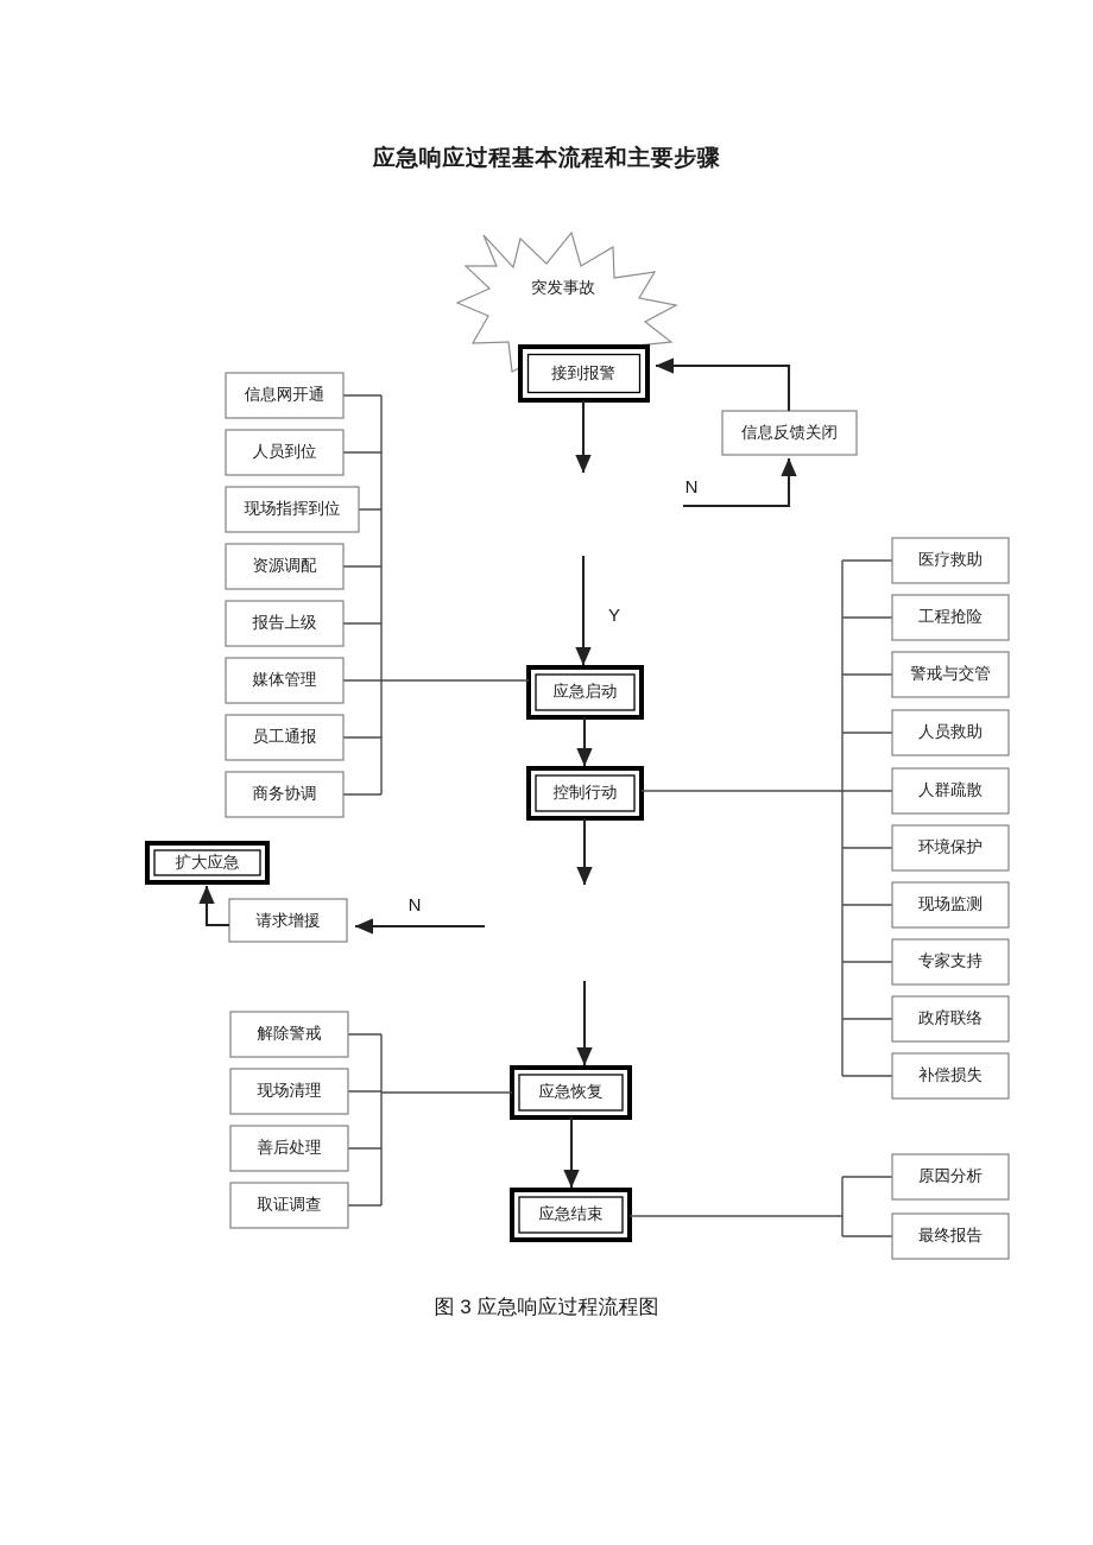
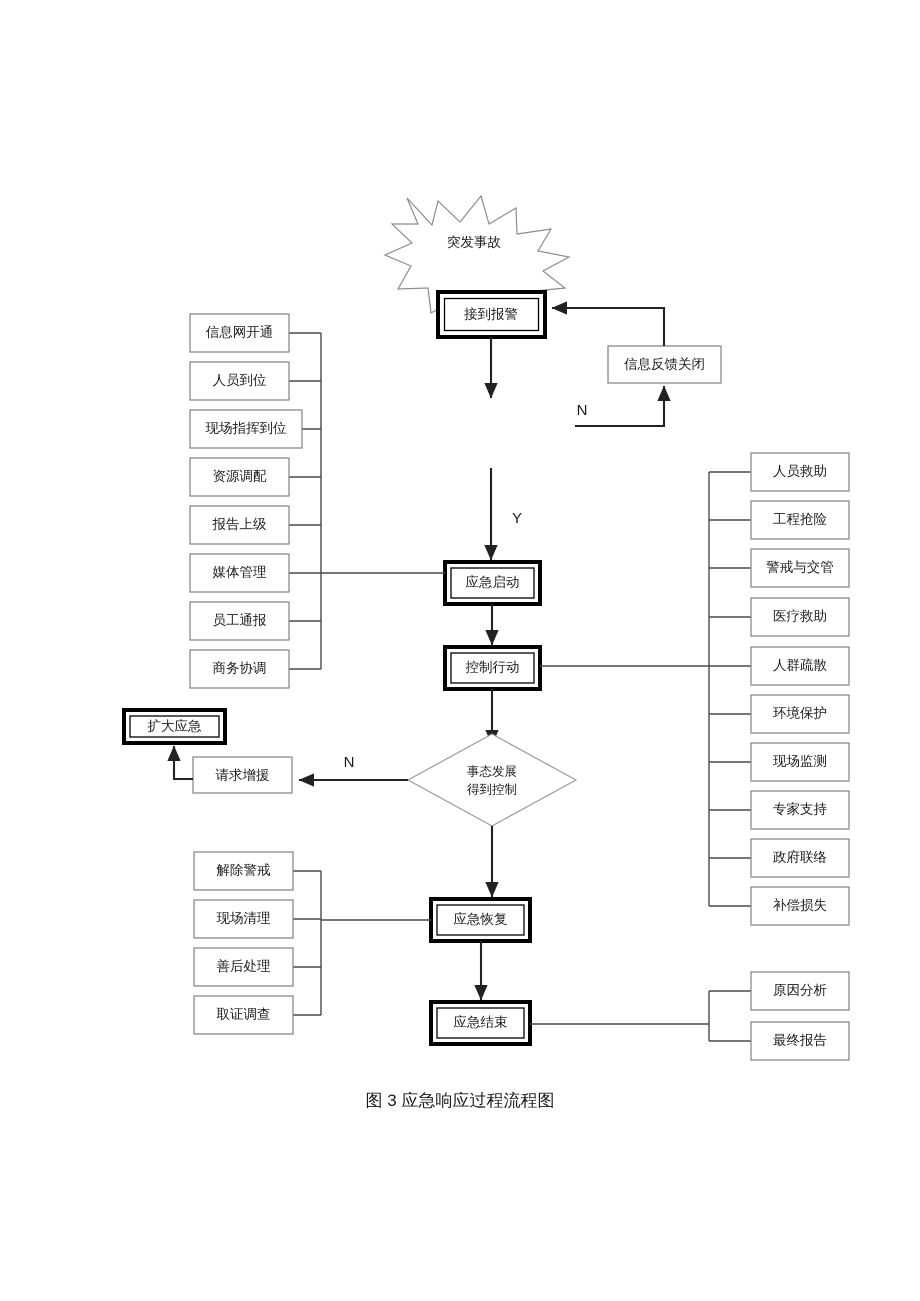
- 应急响应过程基本流程和主要步骤
  突发事故
  接到报警
  N
  信息反馈关闭
  Y
  应急启动
  控制行动
+ 事态发展
+ 得到控制
  N
  请求增援
  扩大应急
  应急恢复
  应急结束
  信息网开通
  人员到位
  现场指挥到位
  资源调配
  报告上级
  媒体管理
  员工通报
  商务协调
- 医疗救助
+ 人员救助
  工程抢险
  警戒与交管
- 人员救助
+ 医疗救助
  人群疏散
  环境保护
  现场监测
  专家支持
  政府联络
  补偿损失
  解除警戒
  现场清理
  善后处理
  取证调查
  原因分析
  最终报告
  图 3 应急响应过程流程图
